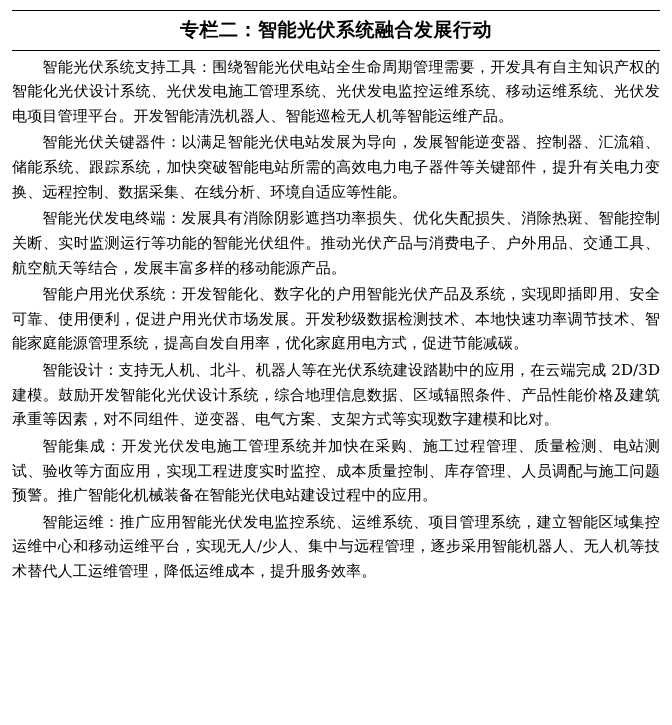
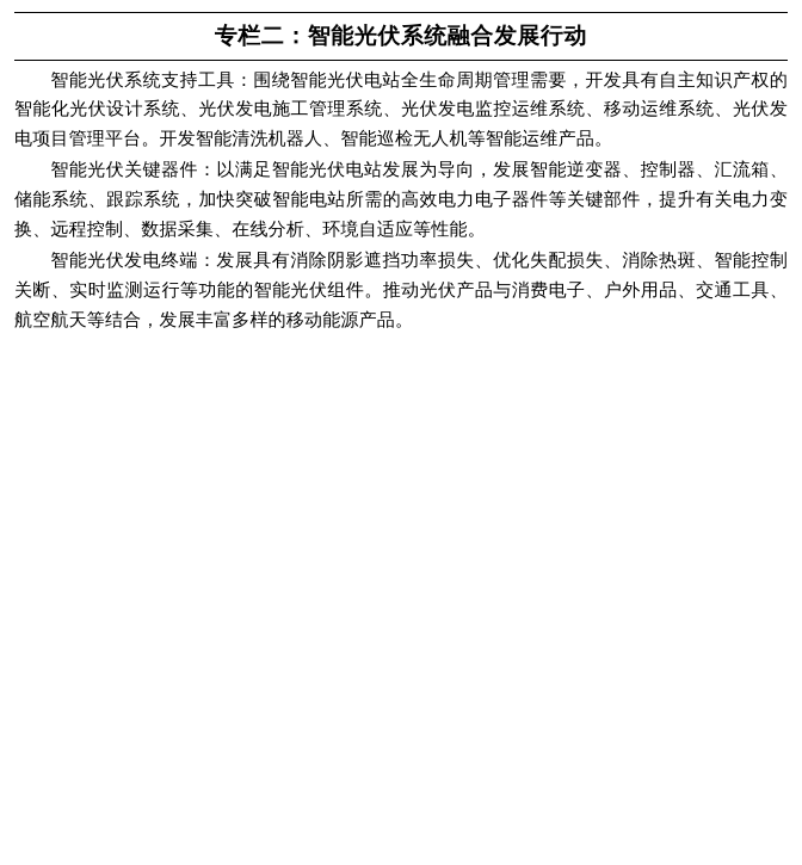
  专栏二：智能光伏系统融合发展行动
  智能光伏系统支持工具：围绕智能光伏电站全生命周期管理需要，开发具有自主知识产权的智能化光伏设计系统、光伏发电施工管理系统、光伏发电监控运维系统、移动运维系统、光伏发电项目管理平台。开发智能清洗机器人、智能巡检无人机等智能运维产品。
  智能光伏关键器件：以满足智能光伏电站发展为导向，发展智能逆变器、控制器、汇流箱、储能系统、跟踪系统，加快突破智能电站所需的高效电力电子器件等关键部件，提升有关电力变换、远程控制、数据采集、在线分析、环境自适应等性能。
  智能光伏发电终端：发展具有消除阴影遮挡功率损失、优化失配损失、消除热斑、智能控制关断、实时监测运行等功能的智能光伏组件。推动光伏产品与消费电子、户外用品、交通工具、航空航天等结合，发展丰富多样的移动能源产品。
- 智能户用光伏系统：开发智能化、数字化的户用智能光伏产品及系统，实现即插即用、安全可靠、使用便利，促进户用光伏市场发展。开发秒级数据检测技术、本地快速功率调节技术、智能家庭能源管理系统，提高自发自用率，优化家庭用电方式，促进节能减碳。
- 智能设计：支持无人机、北斗、机器人等在光伏系统建设踏勘中的应用，在云端完成 2D/3D 建模。鼓励开发智能化光伏设计系统，综合地理信息数据、区域辐照条件、产品性能价格及建筑承重等因素，对不同组件、逆变器、电气方案、支架方式等实现数字建模和比对。
- 智能集成：开发光伏发电施工管理系统并加快在采购、施工过程管理、质量检测、电站测试、验收等方面应用，实现工程进度实时监控、成本质量控制、库存管理、人员调配与施工问题预警。推广智能化机械装备在智能光伏电站建设过程中的应用。
- 智能运维：推广应用智能光伏发电监控系统、运维系统、项目管理系统，建立智能区域集控运维中心和移动运维平台，实现无人/少人、集中与远程管理，逐步采用智能机器人、无人机等技术替代人工运维管理，降低运维成本，提升服务效率。
